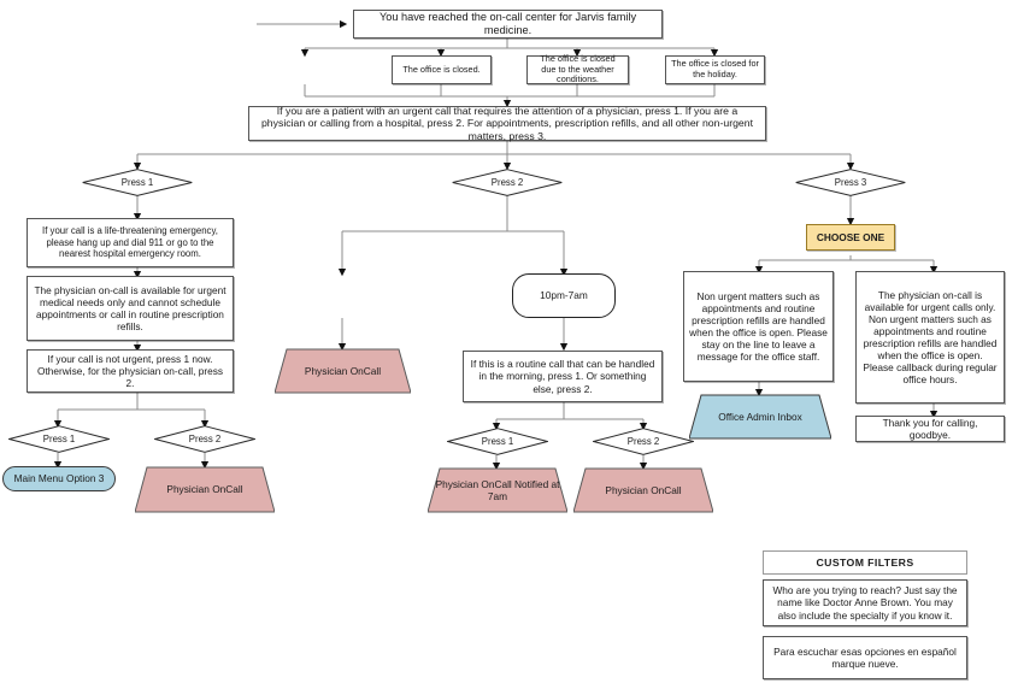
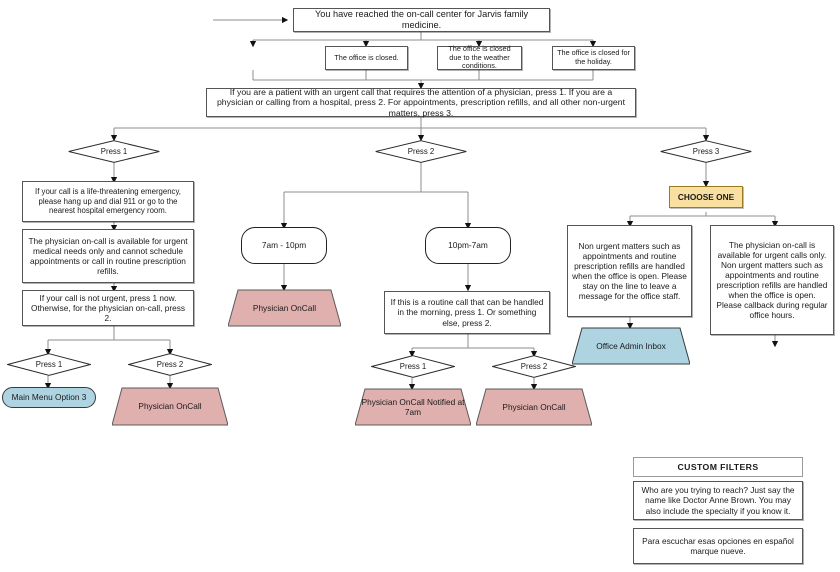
  You have reached the on-call center for Jarvis family medicine.
  The office is closed.
  The office is closed due to the weather conditions.
  The office is closed for the holiday.
  If you are a patient with an urgent call that requires the attention of a physician, press 1. If you are a physician or calling from a hospital, press 2. For appointments, prescription refills, and all other non-urgent matters, press 3.
  Press 1
  Press 2
  Press 3
  If your call is a life-threatening emergency, please hang up and dial 911 or go to the nearest hospital emergency room.
  The physician on-call is available for urgent medical needs only and cannot schedule appointments or call in routine prescription refills.
  If your call is not urgent, press 1 now. Otherwise, for the physician on-call, press 2.
  Press 1
  Press 2
  Main Menu Option 3
  Physician OnCall
+ 7am - 10pm
  10pm-7am
  Physician OnCall
  If this is a routine call that can be handled in the morning, press 1. Or something else, press 2.
  Press 1
  Press 2
  Physician OnCall Notified at 7am
  Physician OnCall
  CHOOSE ONE
  Non urgent matters such as appointments and routine prescription refills are handled when the office is open. Please stay on the line to leave a message for the office staff.
  Office Admin Inbox
  The physician on-call is available for urgent calls only. Non urgent matters such as appointments and routine prescription refills are handled when the office is open. Please callback during regular office hours.
- Thank you for calling, goodbye.
  CUSTOM FILTERS
  Who are you trying to reach? Just say the name like Doctor Anne Brown. You may also include the specialty if you know it.
  Para escuchar esas opciones en español marque nueve.
